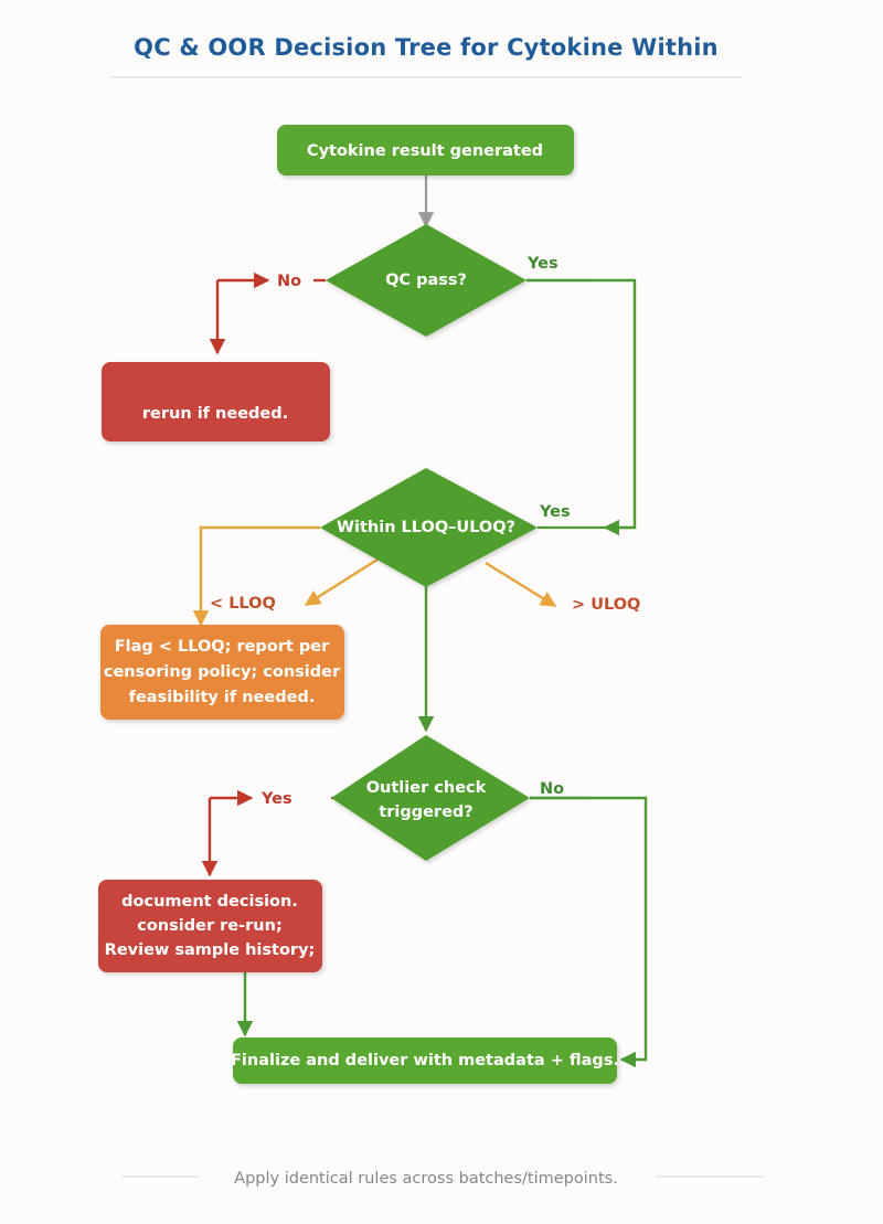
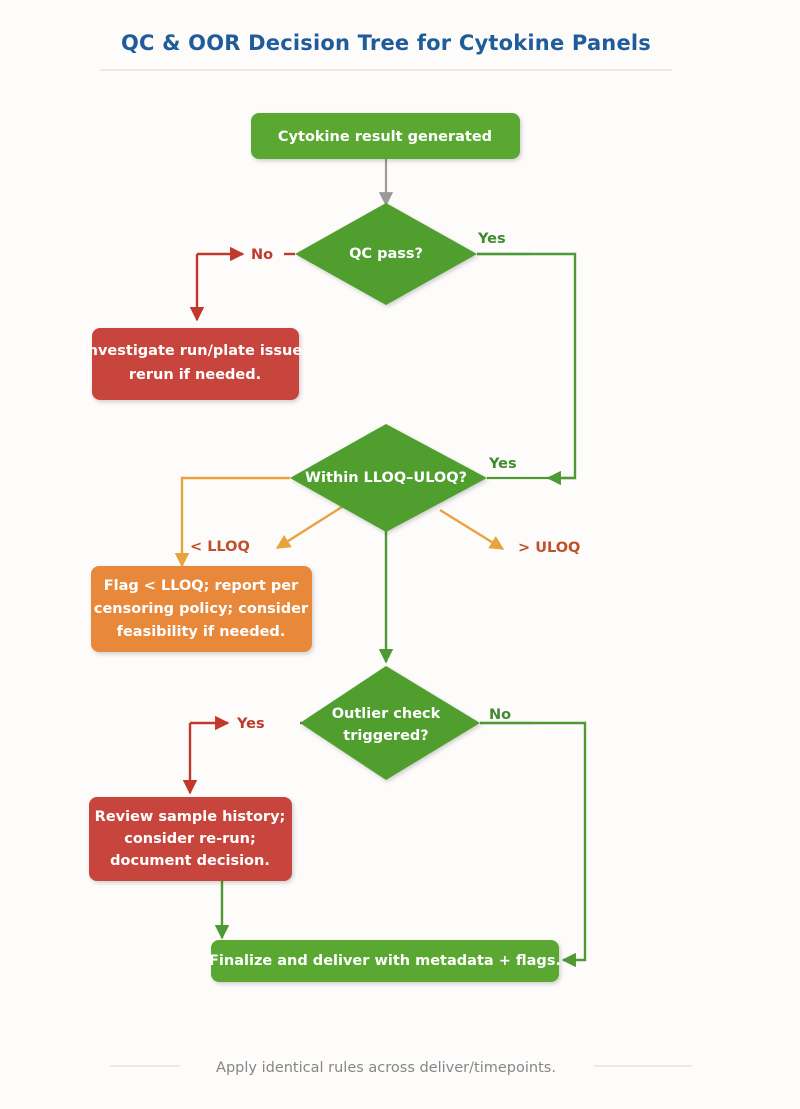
- QC & OOR Decision Tree for Cytokine Within
+ QC & OOR Decision Tree for Cytokine Panels
  Cytokine result generated
  QC pass?
  No
  Yes
+ Investigate run/plate issue,
  rerun if needed.
  Within LLOQ–ULOQ?
  Yes
  < LLOQ
  > ULOQ
  Flag < LLOQ; report per
  censoring policy; consider
  feasibility if needed.
  Outlier check
  triggered?
  Yes
  No
- document decision.
+ Review sample history;
  consider re-run;
- Review sample history;
+ document decision.
  Finalize and deliver with metadata + flags.
- Apply identical rules across batches/timepoints.
+ Apply identical rules across deliver/timepoints.
